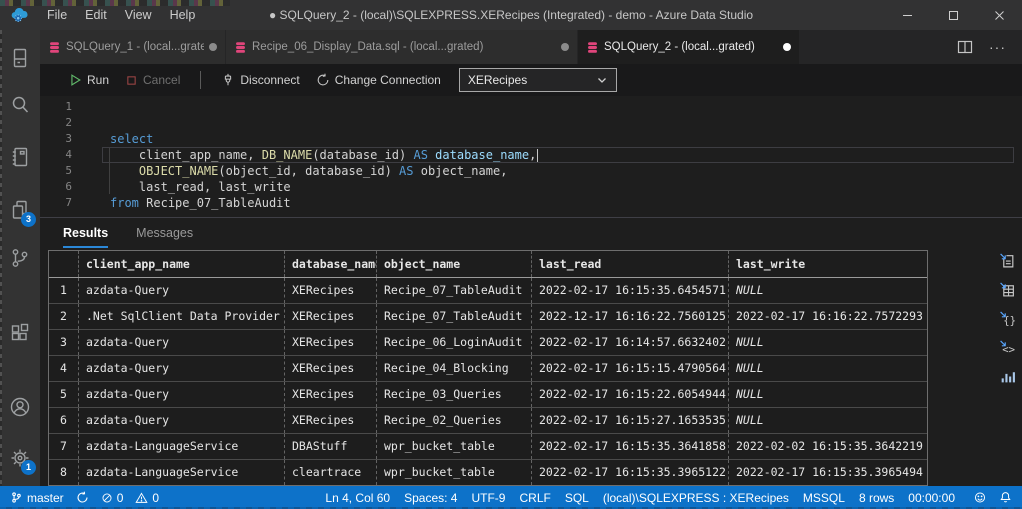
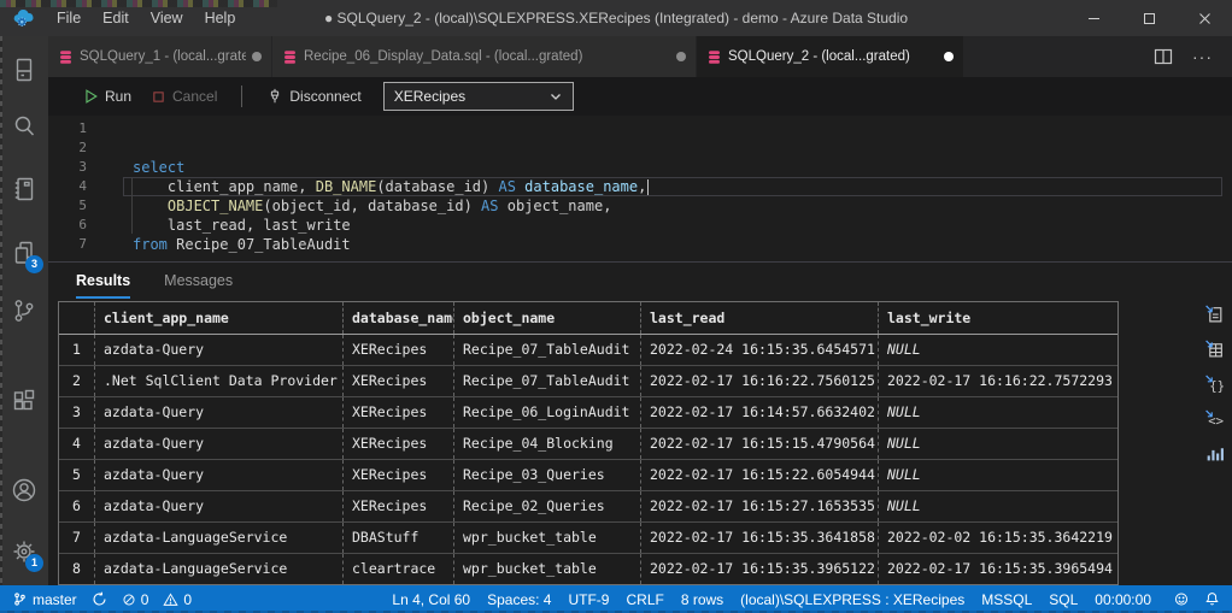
  File
  Edit
  View
  Help
  ● SQLQuery_2 - (local)\SQLEXPRESS.XERecipes (Integrated) - demo - Azure Data Studio
  3
  1
  SQLQuery_1 - (local...grate
  Recipe_06_Display_Data.sql - (local...grated)
  SQLQuery_2 - (local...grated)
  ···
  Run
  Cancel
  Disconnect
- Change Connection
  XERecipes
  1
  2
  3
  select
  4
  client_app_name, DB_NAME(database_id) AS database_name,
  5
  OBJECT_NAME(object_id, database_id) AS object_name,
  6
  last_read, last_write
  7
  from Recipe_07_TableAudit
  Results
  Messages
  client_app_name
  database_nam
  object_name
  last_read
  last_write
  1
  azdata-Query
  XERecipes
  Recipe_07_TableAudit
- 2022-02-17 16:15:35.6454571
+ 2022-02-24 16:15:35.6454571
  NULL
  2
  .Net SqlClient Data Provider
  XERecipes
  Recipe_07_TableAudit
- 2022-12-17 16:16:22.7560125
+ 2022-02-17 16:16:22.7560125
  2022-02-17 16:16:22.7572293
  3
  azdata-Query
  XERecipes
  Recipe_06_LoginAudit
  2022-02-17 16:14:57.6632402
  NULL
  4
  azdata-Query
  XERecipes
  Recipe_04_Blocking
  2022-02-17 16:15:15.4790564
  NULL
  5
  azdata-Query
  XERecipes
  Recipe_03_Queries
  2022-02-17 16:15:22.6054944
  NULL
  6
  azdata-Query
  XERecipes
  Recipe_02_Queries
  2022-02-17 16:15:27.1653535
  NULL
  7
  azdata-LanguageService
  DBAStuff
  wpr_bucket_table
  2022-02-17 16:15:35.3641858
  2022-02-02 16:15:35.3642219
  8
  azdata-LanguageService
  cleartrace
  wpr_bucket_table
  2022-02-17 16:15:35.3965122
  2022-02-17 16:15:35.3965494
  {}
  <>
  master
  0
  0
  Ln 4, Col 60
  Spaces: 4
  UTF-9
  CRLF
- SQL
+ 8 rows
  (local)\SQLEXPRESS : XERecipes
  MSSQL
- 8 rows
+ SQL
  00:00:00
